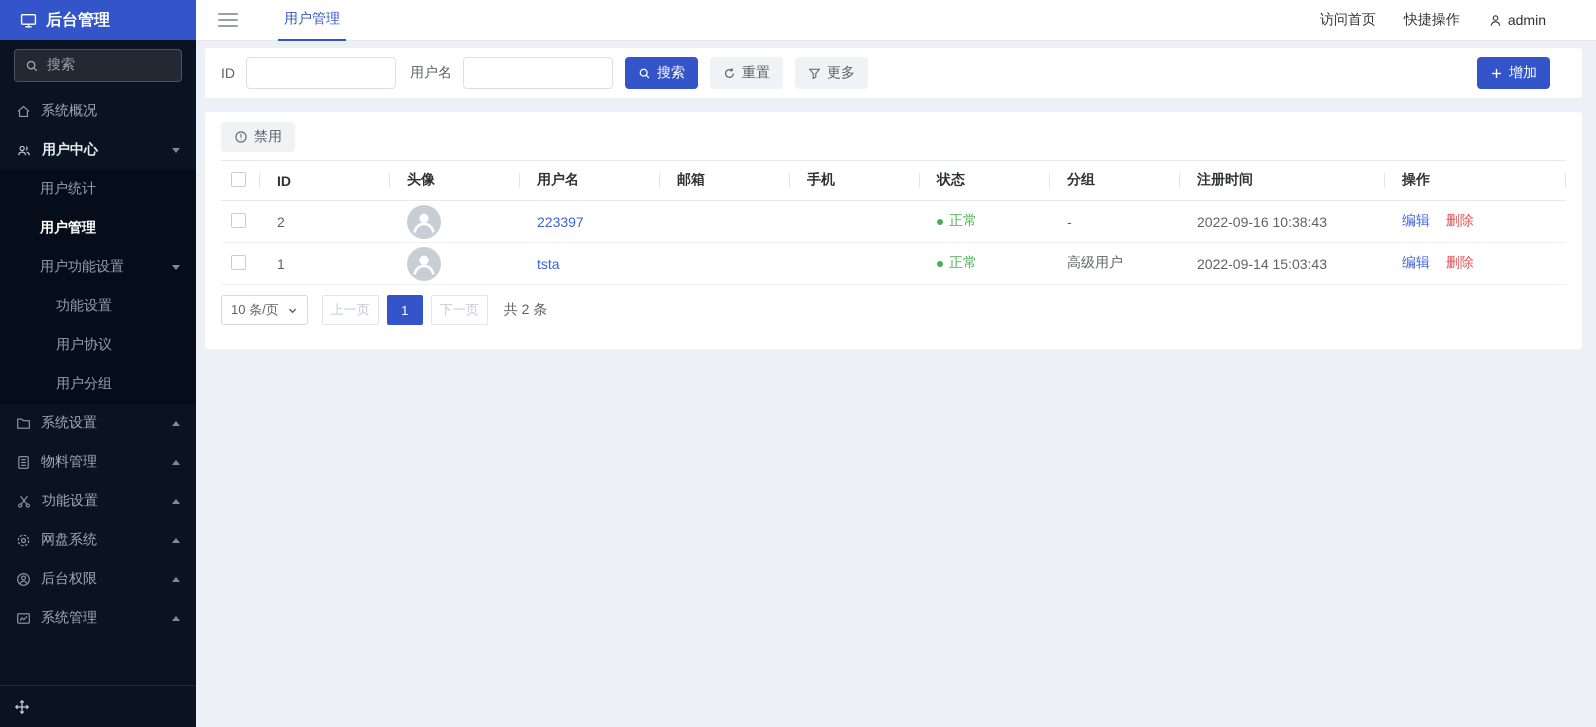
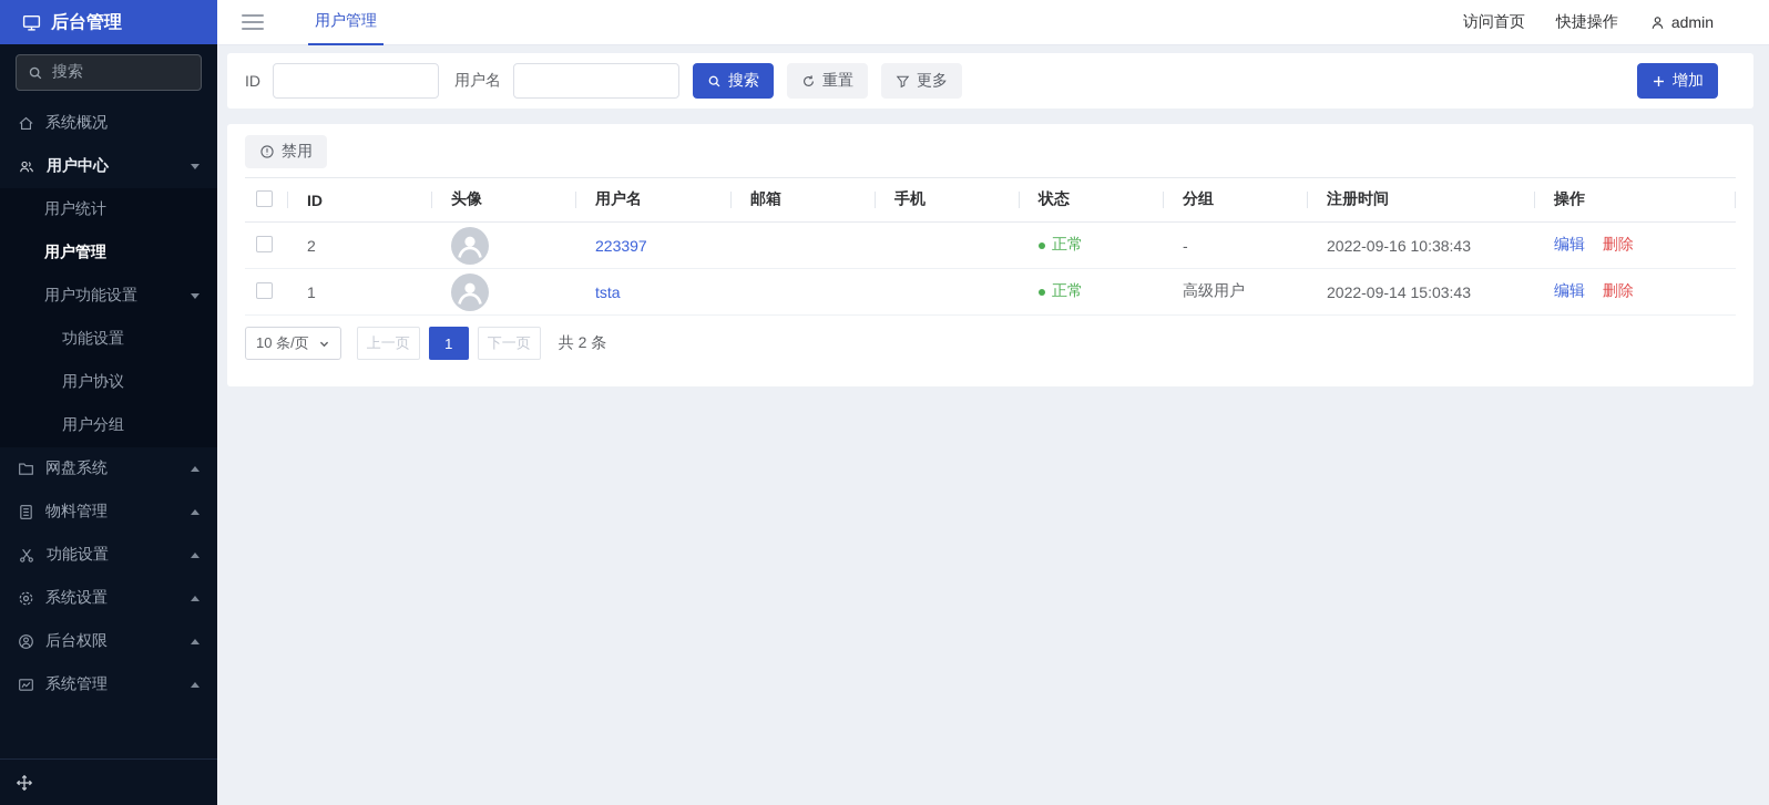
  后台管理
  搜索
  系统概况
  用户中心
  用户统计
  用户管理
  用户功能设置
  功能设置
  用户协议
  用户分组
- 系统设置
+ 网盘系统
  物料管理
  功能设置
- 网盘系统
+ 系统设置
  后台权限
  系统管理
  用户管理
  访问首页
  快捷操作
  admin
  ID
  用户名
  搜索
  重置
  更多
  增加
  禁用
  	ID	头像	用户名	邮箱	手机	状态	分组	注册时间	操作
  	2		223397			正常	-	2022-09-16 10:38:43	编辑 删除
  	1		tsta			正常	高级用户	2022-09-14 15:03:43	编辑 删除
  10 条/页
  上一页
  1
  下一页
  共 2 条
